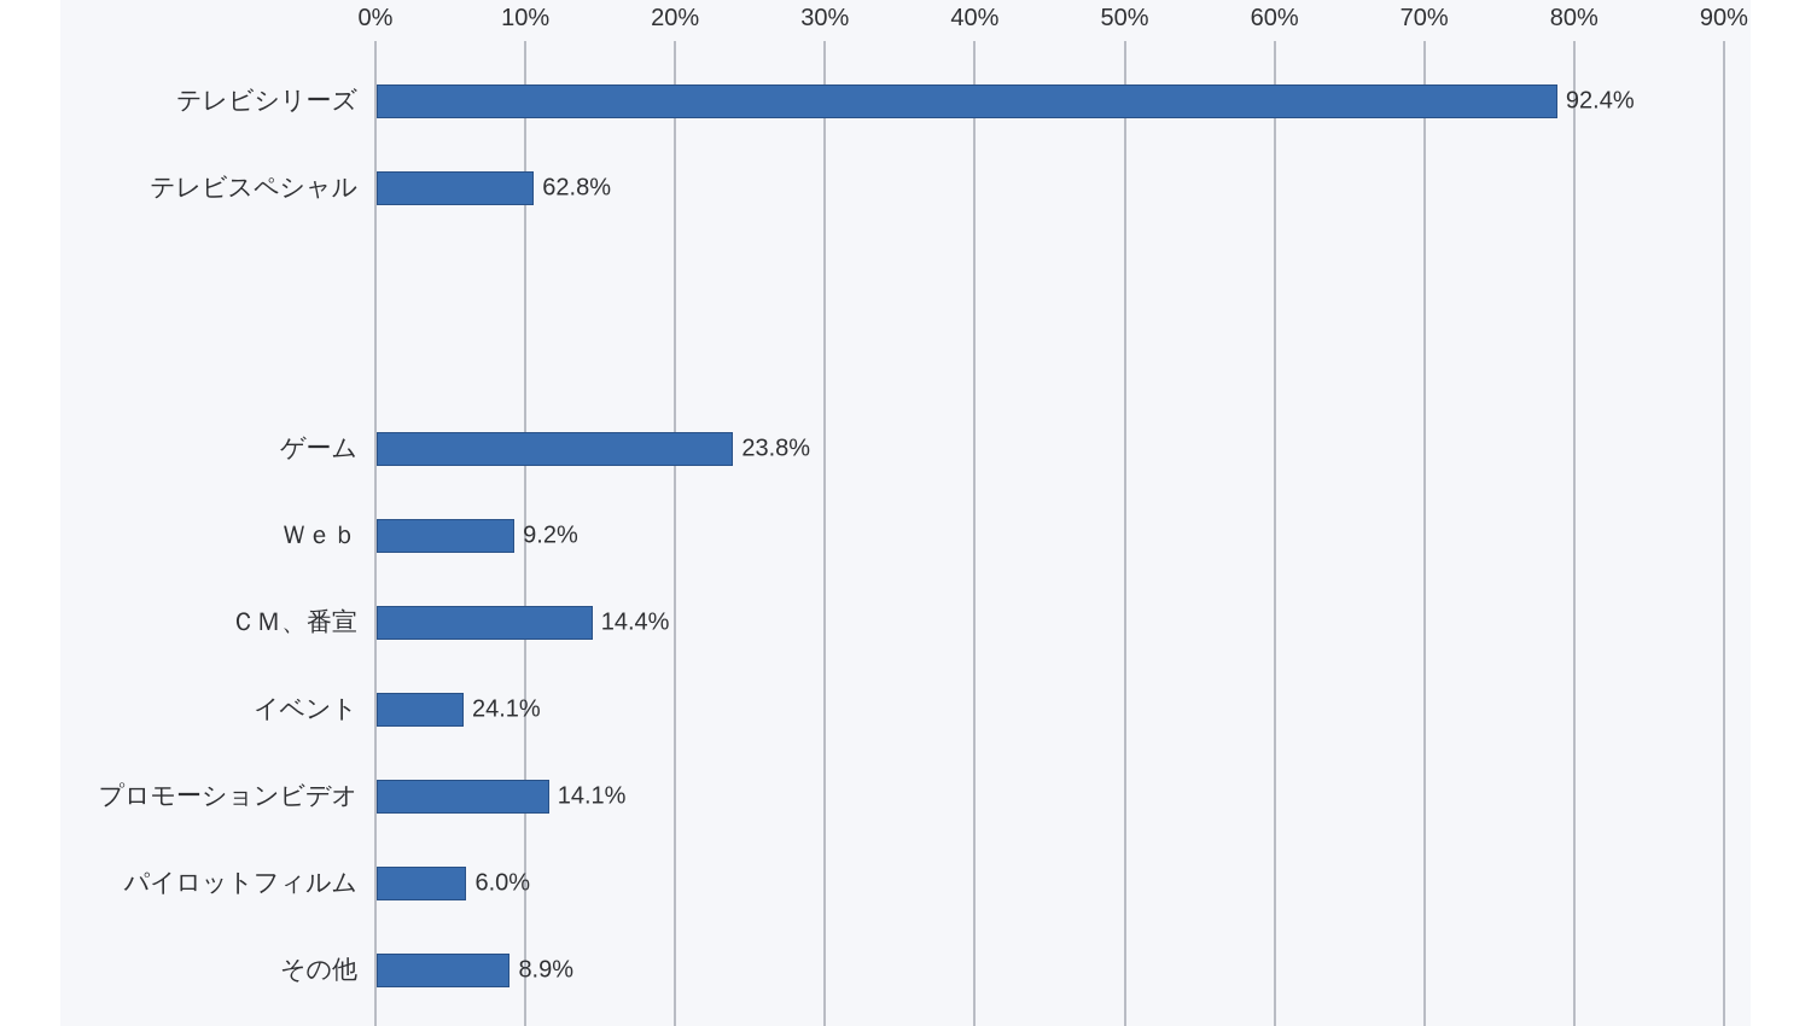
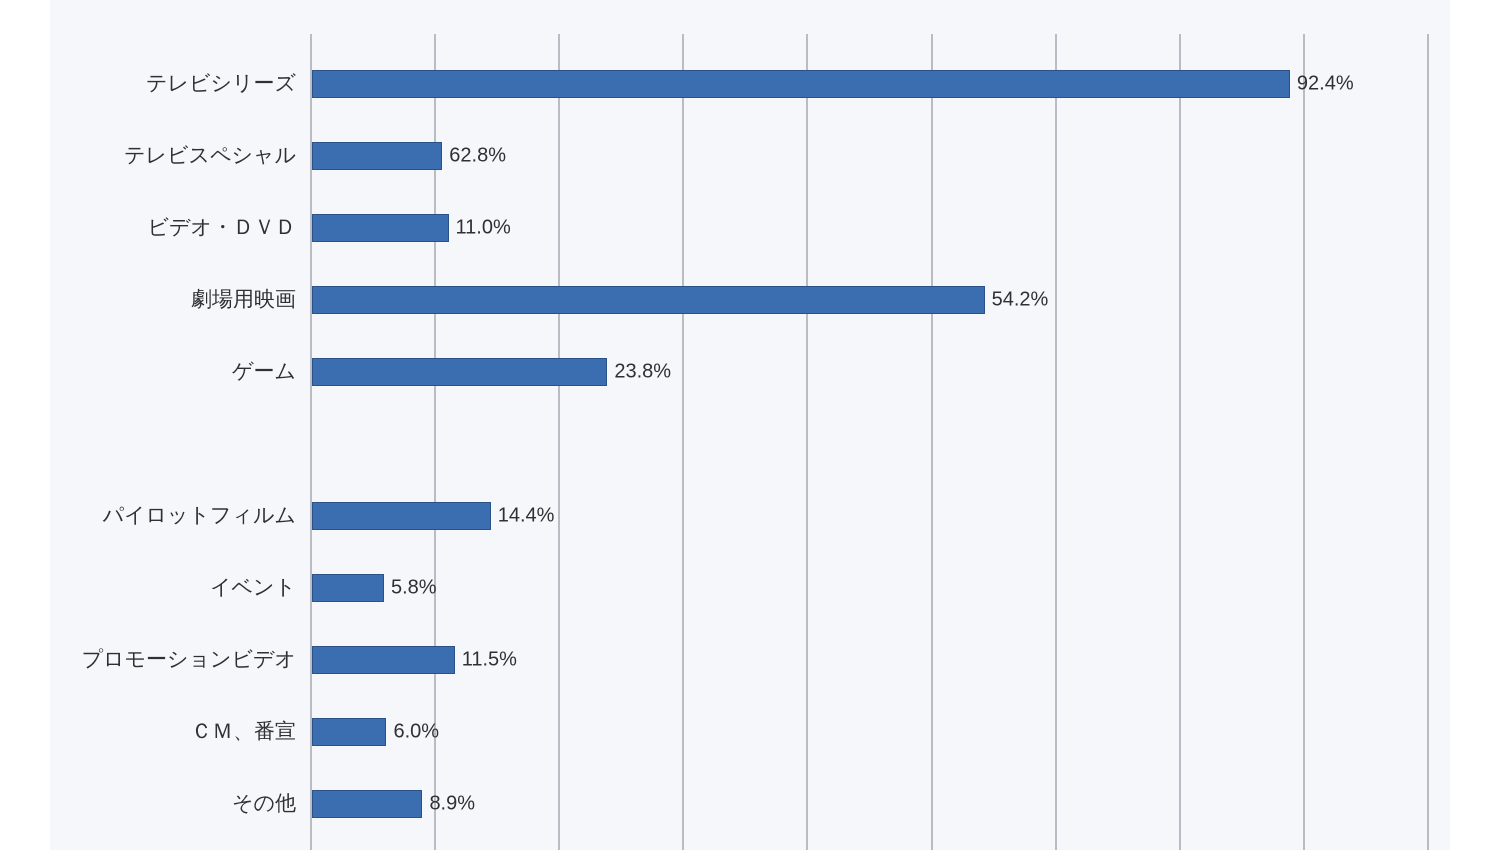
- 0%
- 10%
- 20%
- 30%
- 40%
- 50%
- 60%
- 70%
- 80%
- 90%
  テレビシリーズ
  92.4%
  テレビスペシャル
  62.8%
+ ビデオ・ＤＶＤ
+ 11.0%
+ 劇場用映画
+ 54.2%
  ゲーム
  23.8%
- Ｗｅｂ
- 9.2%
- ＣＭ、番宣
+ パイロットフィルム
  14.4%
  イベント
- 24.1%
+ 5.8%
  プロモーションビデオ
- 14.1%
+ 11.5%
- パイロットフィルム
+ ＣＭ、番宣
  6.0%
  その他
  8.9%
